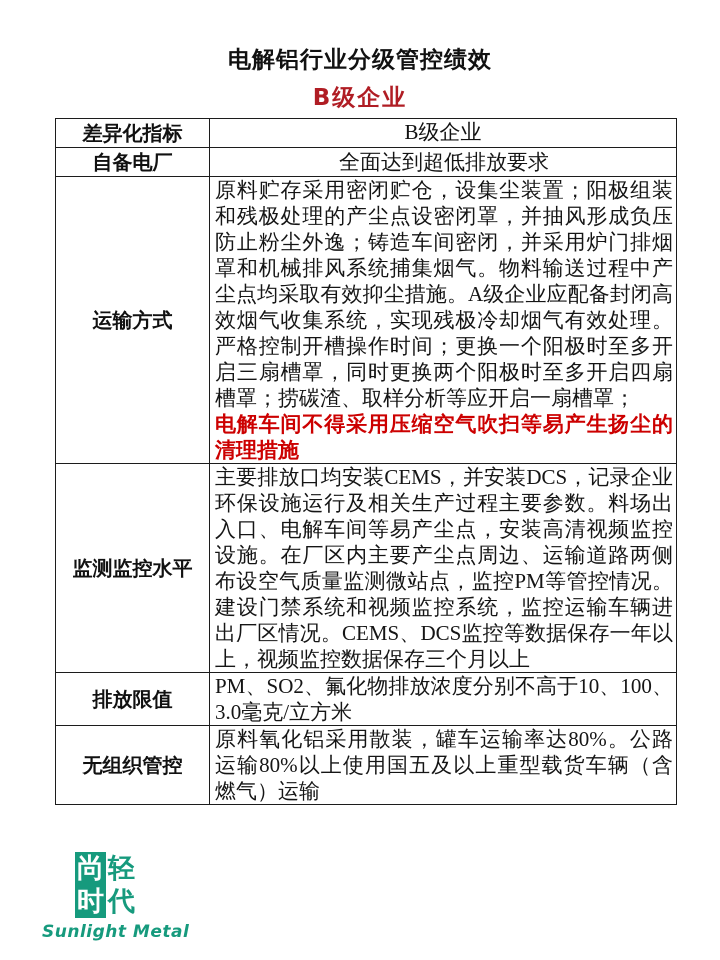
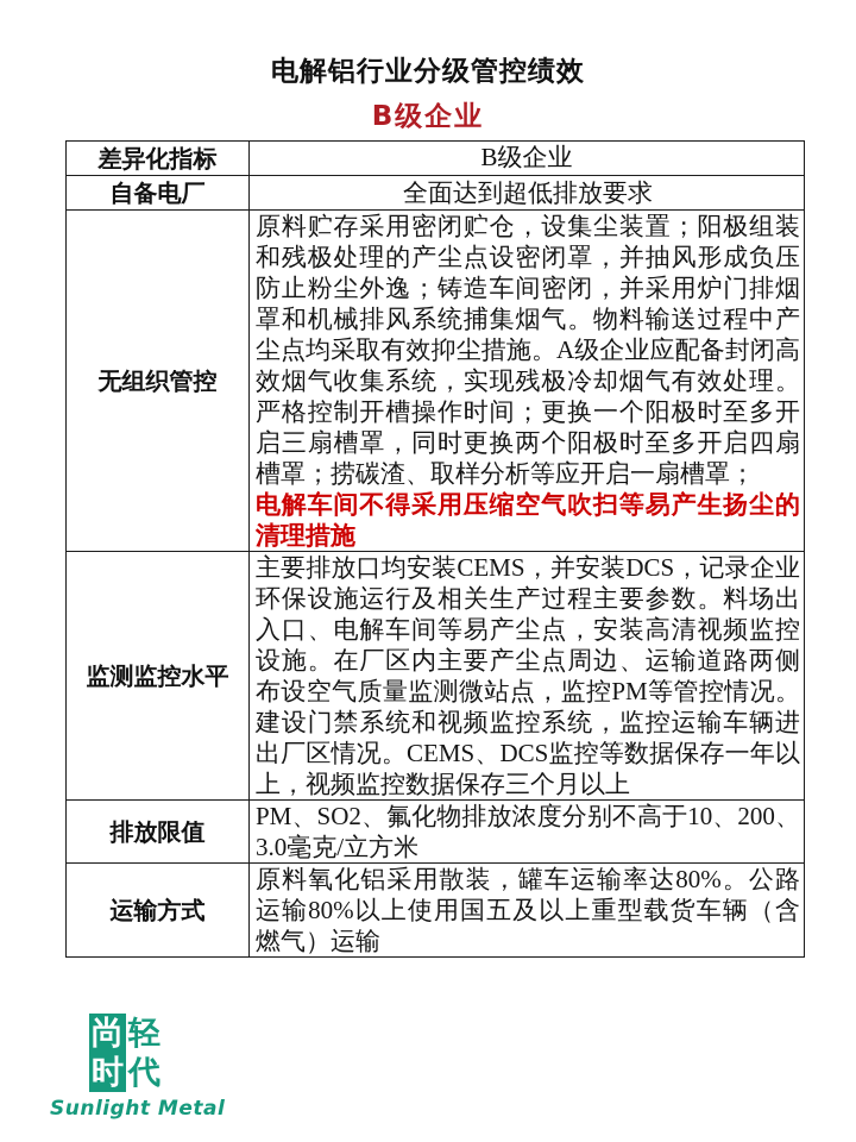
  电解铝行业分级管控绩效
  B级企业
  差异化指标	B级企业
  自备电厂	全面达到超低排放要求
- 运输方式	原料贮存采用密闭贮仓，设集尘装置；阳极组装和残极处理的产尘点设密闭罩，并抽风形成负压防止粉尘外逸；铸造车间密闭，并采用炉门排烟罩和机械排风系统捕集烟气。物料输送过程中产尘点均采取有效抑尘措施。A级企业应配备封闭高效烟气收集系统，实现残极冷却烟气有效处理。严格控制开槽操作时间；更换一个阳极时至多开启三扇槽罩，同时更换两个阳极时至多开启四扇槽罩；捞碳渣、取样分析等应开启一扇槽罩； 电解车间不得采用压缩空气吹扫等易产生扬尘的清理措施
+ 无组织管控	原料贮存采用密闭贮仓，设集尘装置；阳极组装和残极处理的产尘点设密闭罩，并抽风形成负压防止粉尘外逸；铸造车间密闭，并采用炉门排烟罩和机械排风系统捕集烟气。物料输送过程中产尘点均采取有效抑尘措施。A级企业应配备封闭高效烟气收集系统，实现残极冷却烟气有效处理。严格控制开槽操作时间；更换一个阳极时至多开启三扇槽罩，同时更换两个阳极时至多开启四扇槽罩；捞碳渣、取样分析等应开启一扇槽罩； 电解车间不得采用压缩空气吹扫等易产生扬尘的清理措施
  监测监控水平	主要排放口均安装CEMS，并安装DCS，记录企业环保设施运行及相关生产过程主要参数。料场出入口、电解车间等易产尘点，安装高清视频监控设施。在厂区内主要产尘点周边、运输道路两侧布设空气质量监测微站点，监控PM等管控情况。建设门禁系统和视频监控系统，监控运输车辆进出厂区情况。CEMS、DCS监控等数据保存一年以上，视频监控数据保存三个月以上
- 排放限值	PM、SO2、氟化物排放浓度分别不高于10、100、3.0毫克/立方米
+ 排放限值	PM、SO2、氟化物排放浓度分别不高于10、200、3.0毫克/立方米
- 无组织管控	原料氧化铝采用散装，罐车运输率达80%。公路运输80%以上使用国五及以上重型载货车辆（含燃气）运输
+ 运输方式	原料氧化铝采用散装，罐车运输率达80%。公路运输80%以上使用国五及以上重型载货车辆（含燃气）运输
  尚
  轻
  时
  代
  Sunlight Metal
